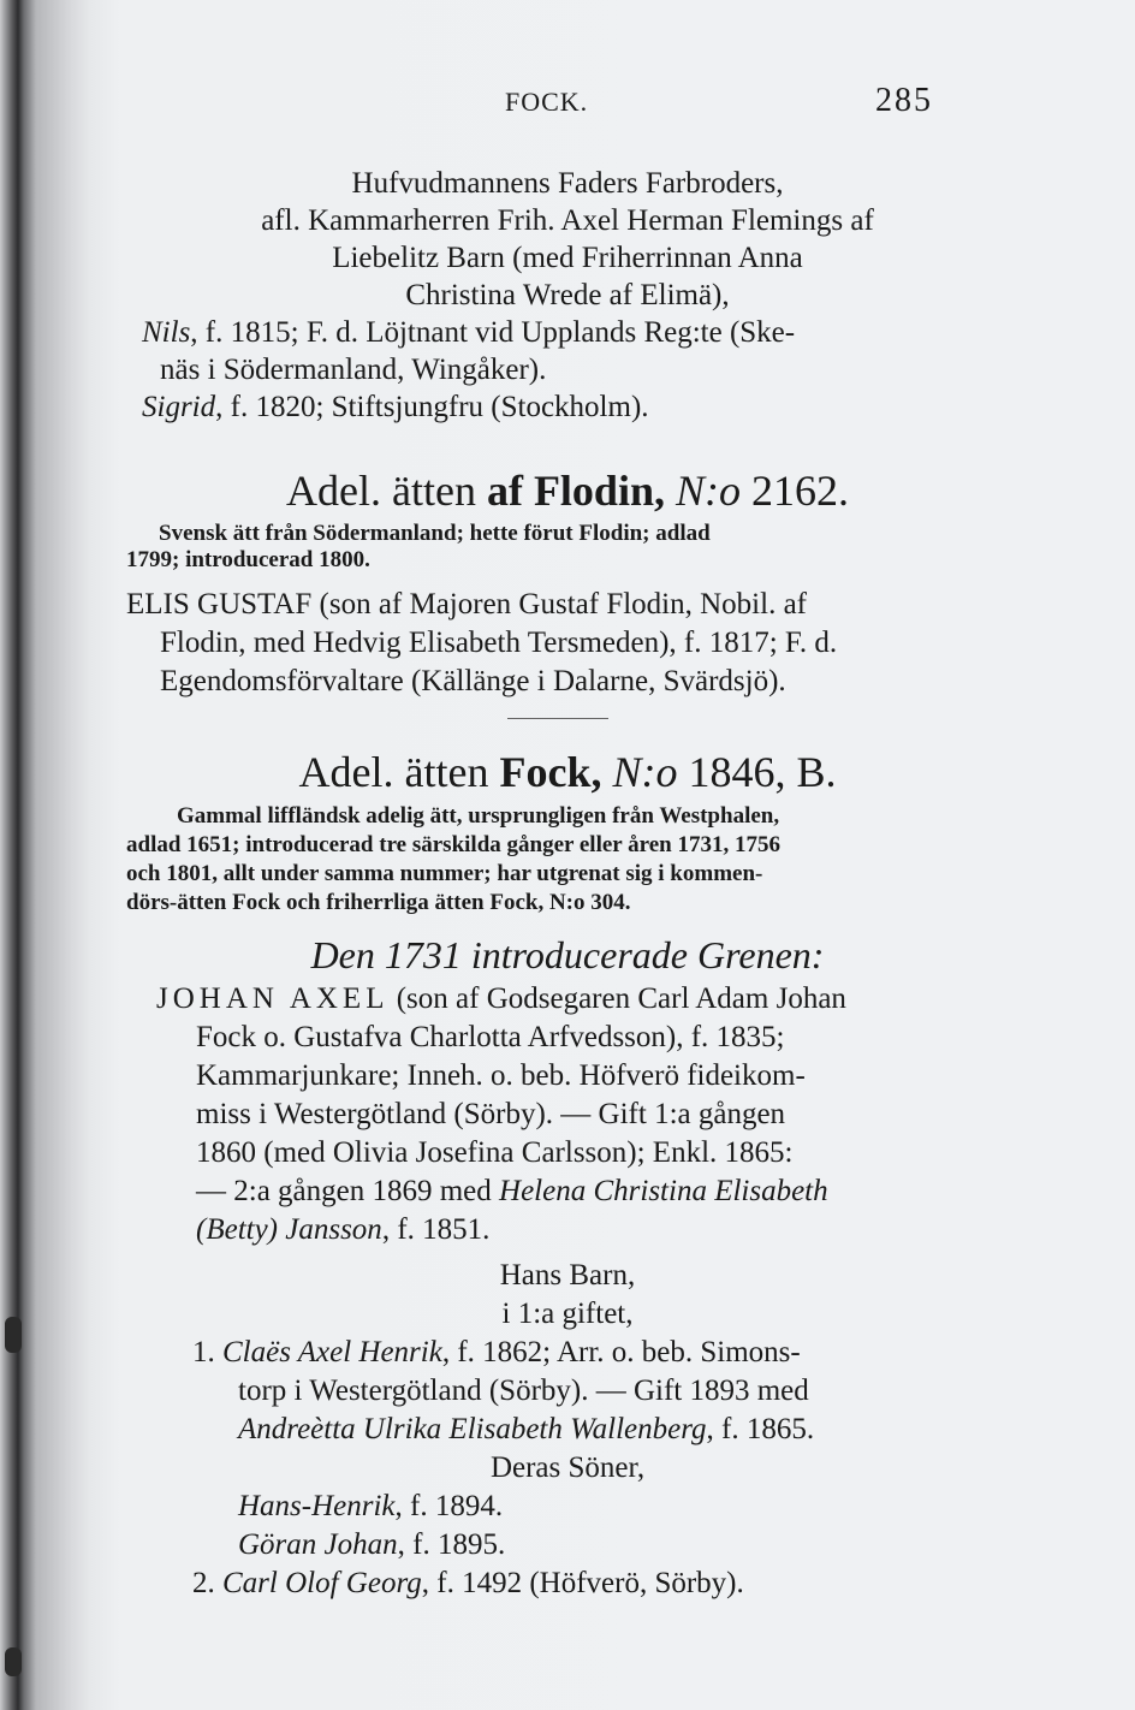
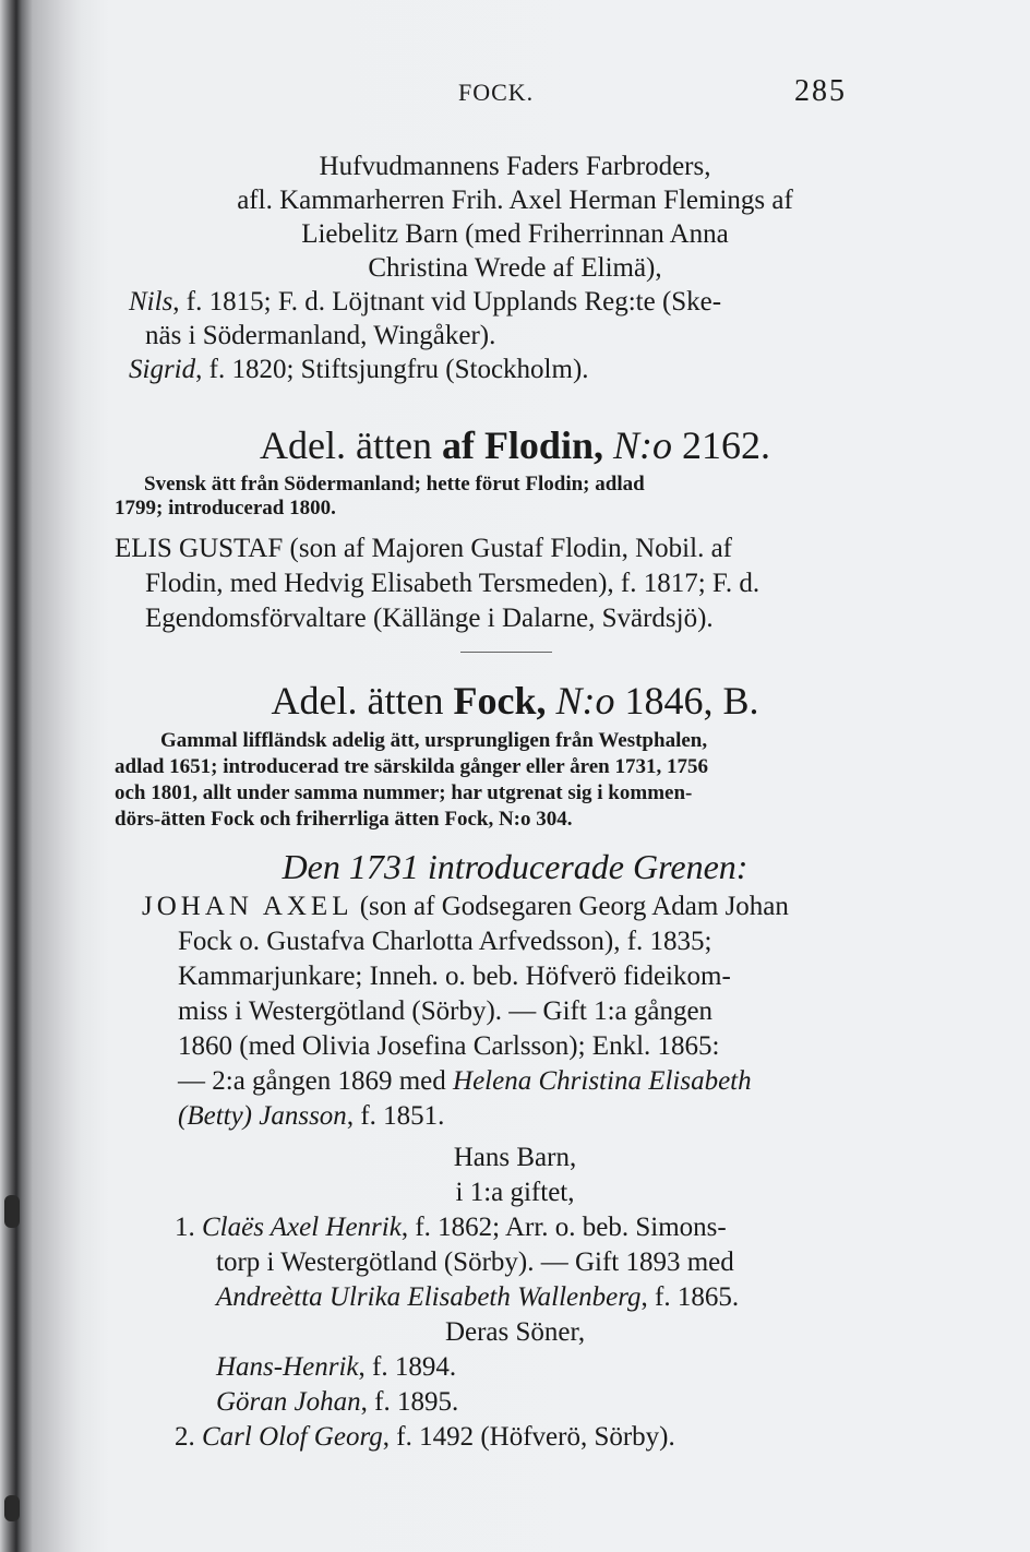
  FOCK.
  285
  Hufvudmannens Faders Farbroders,
  afl. Kammarherren Frih. Axel Herman Flemings af
  Liebelitz Barn (med Friherrinnan Anna
  Christina Wrede af Elimä),
  Nils, f. 1815; F. d. Löjtnant vid Upplands Reg:te (Ske-
  näs i Södermanland, Wingåker).
  Sigrid, f. 1820; Stiftsjungfru (Stockholm).
  Adel. ätten af Flodin, N:o 2162.
  Svensk ätt från Södermanland; hette förut Flodin; adlad
  1799; introducerad 1800.
  ELIS GUSTAF (son af Majoren Gustaf Flodin, Nobil. af
  Flodin, med Hedvig Elisabeth Tersmeden), f. 1817; F. d.
  Egendomsförvaltare (Källänge i Dalarne, Svärdsjö).
  Adel. ätten Fock, N:o 1846, B.
  Gammal liffländsk adelig ätt, ursprungligen från Westphalen,
  adlad 1651; introducerad tre särskilda gånger eller åren 1731, 1756
  och 1801, allt under samma nummer; har utgrenat sig i kommen-
  dörs-ätten Fock och friherrliga ätten Fock, N:o 304.
  Den 1731 introducerade Grenen:
- JOHAN AXEL (son af Godsegaren Carl Adam Johan
+ JOHAN AXEL (son af Godsegaren Georg Adam Johan
  Fock o. Gustafva Charlotta Arfvedsson), f. 1835;
  Kammarjunkare; Inneh. o. beb. Höfverö fideikom-
  miss i Westergötland (Sörby). — Gift 1:a gången
  1860 (med Olivia Josefina Carlsson); Enkl. 1865:
  — 2:a gången 1869 med Helena Christina Elisabeth
  (Betty) Jansson, f. 1851.
  Hans Barn,
  i 1:a giftet,
  1. Claës Axel Henrik, f. 1862; Arr. o. beb. Simons-
  torp i Westergötland (Sörby). — Gift 1893 med
  Andreètta Ulrika Elisabeth Wallenberg, f. 1865.
  Deras Söner,
  Hans-Henrik, f. 1894.
  Göran Johan, f. 1895.
  2. Carl Olof Georg, f. 1492 (Höfverö, Sörby).
